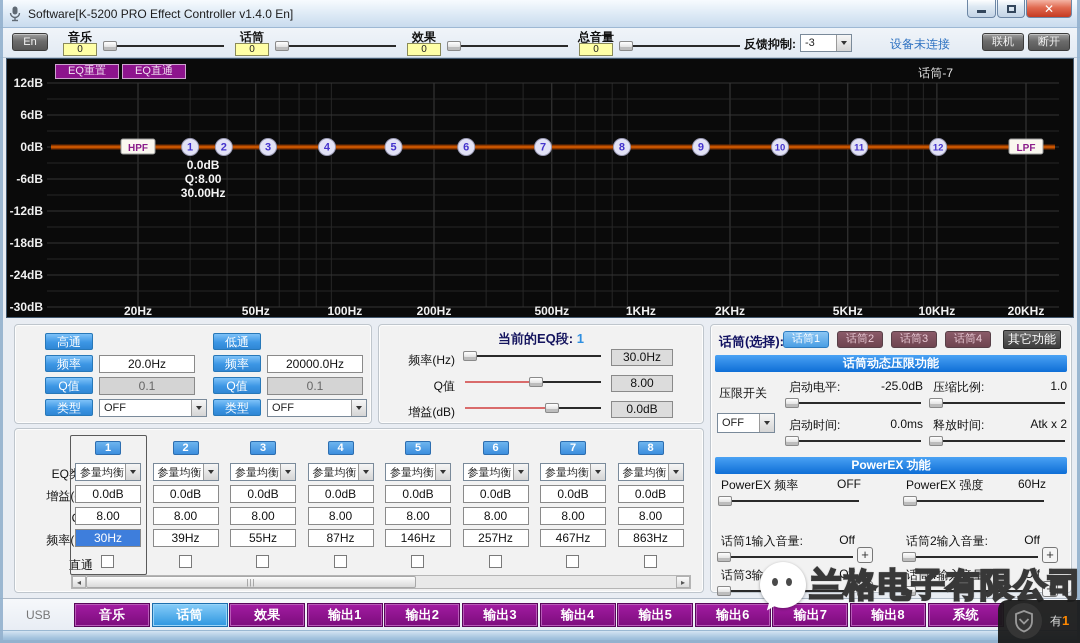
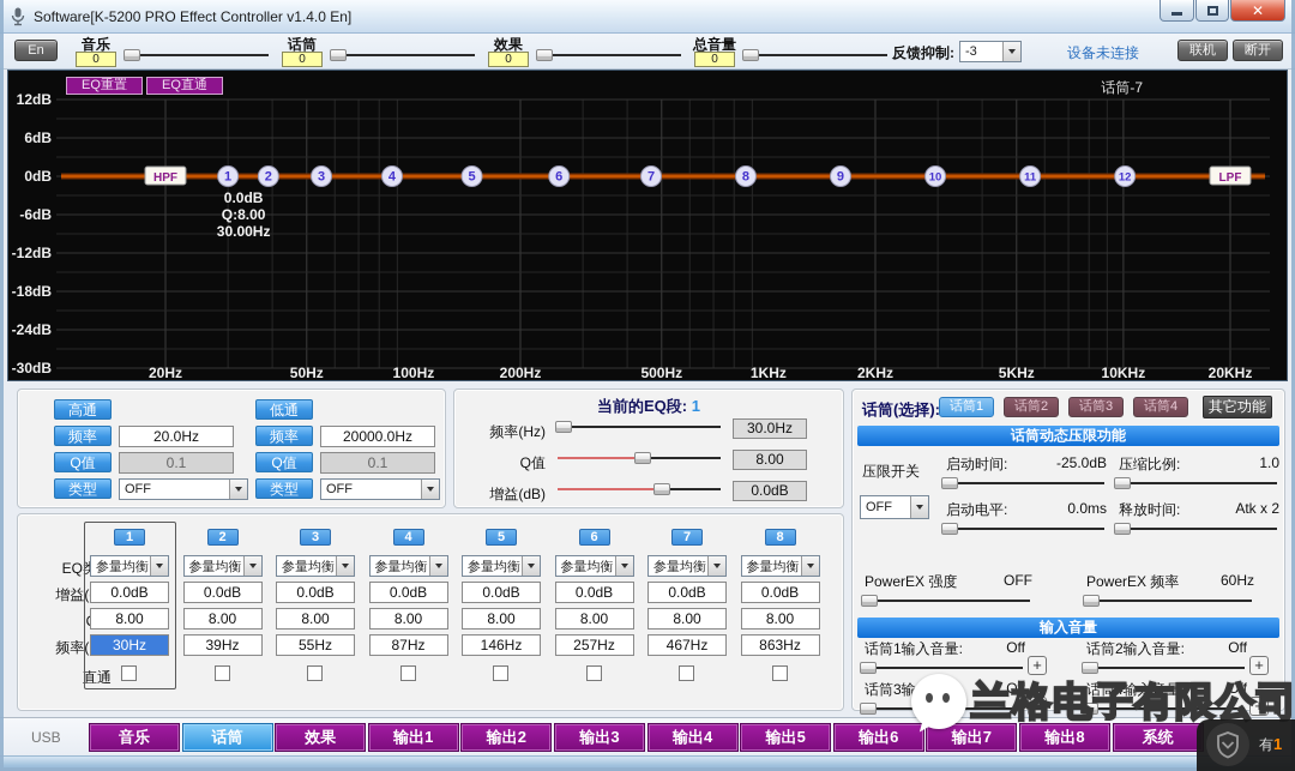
  Software[K-5200 PRO Effect Controller v1.4.0 En]
  ✕
  En
  音乐
  0
  话筒
  0
  效果
  0
  总音量
  0
  反馈抑制:
  -3
  设备未连接
  联机
  断开
  12dB
  6dB
  0dB
  -6dB
  -12dB
  -18dB
  -24dB
  -30dB
  20Hz
  50Hz
  100Hz
  200Hz
  500Hz
  1KHz
  2KHz
  5KHz
  10KHz
  20KHz
  HPF
  LPF
  1
  2
  3
  4
  5
  6
  7
  8
  9
  10
  11
  12
  0.0dB
  Q:8.00
  30.00Hz
  EQ重置
  EQ直通
  话筒-7
  高通
  频率
  20.0Hz
  Q值
  0.1
  类型
  OFF
  低通
  频率
  20000.0Hz
  Q值
  0.1
  类型
  OFF
  当前的EQ段: 1
  频率(Hz)
  30.0Hz
  Q值
  8.00
  增益(dB)
  0.0dB
  话筒(选择):
  话筒1
  话筒2
  话筒3
  话筒4
  其它功能
  话筒动态压限功能
  压限开关
  OFF
- 启动电平:
+ 启动时间:
  -25.0dB
  压缩比例:
  1.0
- 启动时间:
+ 启动电平:
  0.0ms
  释放时间:
  Atk x 2
- PowerEX 功能
- PowerEX 频率
+ PowerEX 强度
  OFF
- PowerEX 强度
+ PowerEX 频率
  60Hz
+ 输入音量
  话筒1输入音量:
  Off
  +
  话筒2输入音量:
  Off
  +
  Off
  +
  话筒4输入音量:
  Off
  +
  直通
  1
  参量均衡
  0.0dB
  8.00
  30Hz
  2
  参量均衡
  0.0dB
  8.00
  39Hz
  3
  参量均衡
  0.0dB
  8.00
  55Hz
  4
  参量均衡
  0.0dB
  8.00
  87Hz
  5
  参量均衡
  0.0dB
  8.00
  146Hz
  6
  参量均衡
  0.0dB
  8.00
  257Hz
  7
  参量均衡
  0.0dB
  8.00
  467Hz
  8
  参量均衡
  0.0dB
  8.00
  863Hz
- ◂
- ▸
- |||
  USB
  音乐
  话筒
  效果
  输出1
  输出2
  输出3
  输出4
  输出5
  输出6
  输出7
  输出8
  系统
  兰格电子有限公司
  有1
